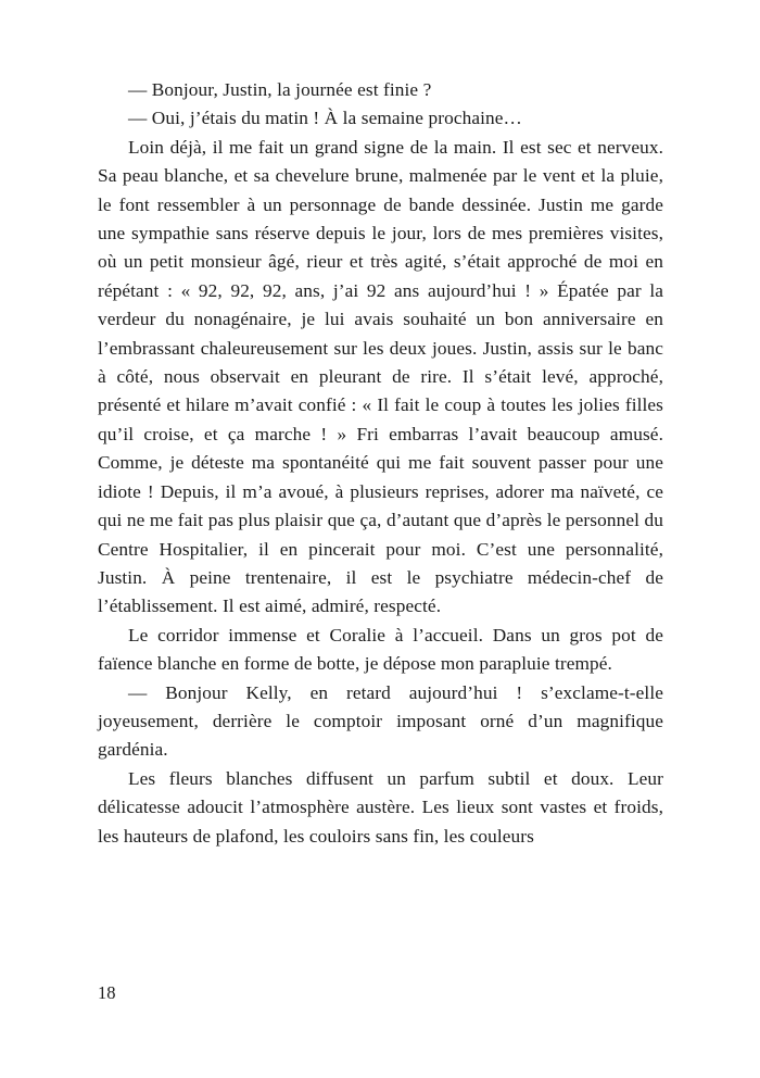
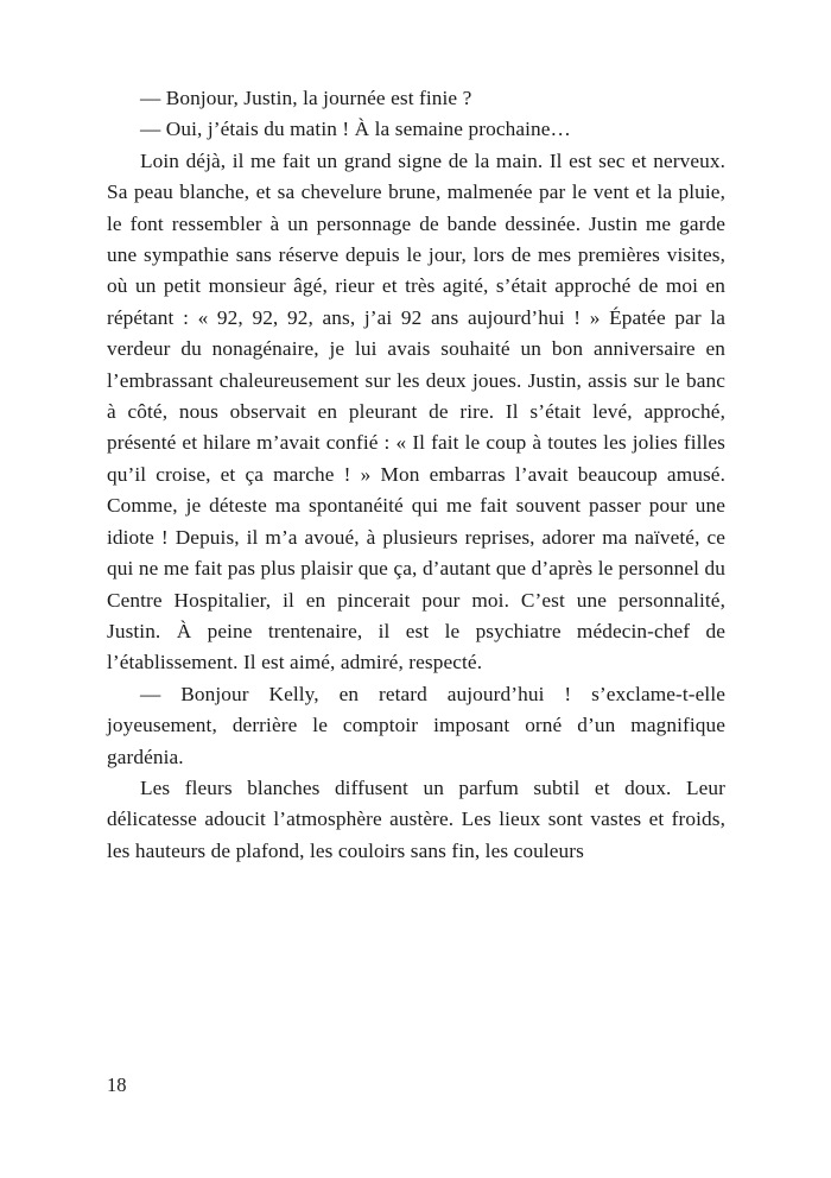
  — Bonjour, Justin, la journée est finie ?
  — Oui, j’étais du matin ! À la semaine prochaine…
- Loin déjà, il me fait un grand signe de la main. Il est sec et nerveux. Sa peau blanche, et sa chevelure brune, malmenée par le vent et la pluie, le font ressembler à un personnage de bande dessinée. Justin me garde une sympathie sans réserve depuis le jour, lors de mes premières visites, où un petit monsieur âgé, rieur et très agité, s’était approché de moi en répétant : « 92, 92, 92, ans, j’ai 92 ans aujourd’hui ! » Épatée par la verdeur du nonagénaire, je lui avais souhaité un bon anniversaire en l’embrassant chaleureusement sur les deux joues. Justin, assis sur le banc à côté, nous observait en pleurant de rire. Il s’était levé, approché, présenté et hilare m’avait confié : « Il fait le coup à toutes les jolies filles qu’il croise, et ça marche ! » Fri embarras l’avait beaucoup amusé. Comme, je déteste ma spontanéité qui me fait souvent passer pour une idiote ! Depuis, il m’a avoué, à plusieurs reprises, adorer ma naïveté, ce qui ne me fait pas plus plaisir que ça, d’autant que d’après le personnel du Centre Hospitalier, il en pincerait pour moi. C’est une personnalité, Justin. À peine trentenaire, il est le psychiatre médecin-chef de l’établissement. Il est aimé, admiré, respecté.
+ Loin déjà, il me fait un grand signe de la main. Il est sec et nerveux. Sa peau blanche, et sa chevelure brune, malmenée par le vent et la pluie, le font ressembler à un personnage de bande dessinée. Justin me garde une sympathie sans réserve depuis le jour, lors de mes premières visites, où un petit monsieur âgé, rieur et très agité, s’était approché de moi en répétant : « 92, 92, 92, ans, j’ai 92 ans aujourd’hui ! » Épatée par la verdeur du nonagénaire, je lui avais souhaité un bon anniversaire en l’embrassant chaleureusement sur les deux joues. Justin, assis sur le banc à côté, nous observait en pleurant de rire. Il s’était levé, approché, présenté et hilare m’avait confié : « Il fait le coup à toutes les jolies filles qu’il croise, et ça marche ! » Mon embarras l’avait beaucoup amusé. Comme, je déteste ma spontanéité qui me fait souvent passer pour une idiote ! Depuis, il m’a avoué, à plusieurs reprises, adorer ma naïveté, ce qui ne me fait pas plus plaisir que ça, d’autant que d’après le personnel du Centre Hospitalier, il en pincerait pour moi. C’est une personnalité, Justin. À peine trentenaire, il est le psychiatre médecin-chef de l’établissement. Il est aimé, admiré, respecté.
- Le corridor immense et Coralie à l’accueil. Dans un gros pot de faïence blanche en forme de botte, je dépose mon parapluie trempé.
  — Bonjour Kelly, en retard aujourd’hui ! s’exclame-t-elle joyeusement, derrière le comptoir imposant orné d’un magnifique gardénia.
  Les fleurs blanches diffusent un parfum subtil et doux. Leur délicatesse adoucit l’atmosphère austère. Les lieux sont vastes et froids, les hauteurs de plafond, les couloirs sans fin, les couleurs
  18
